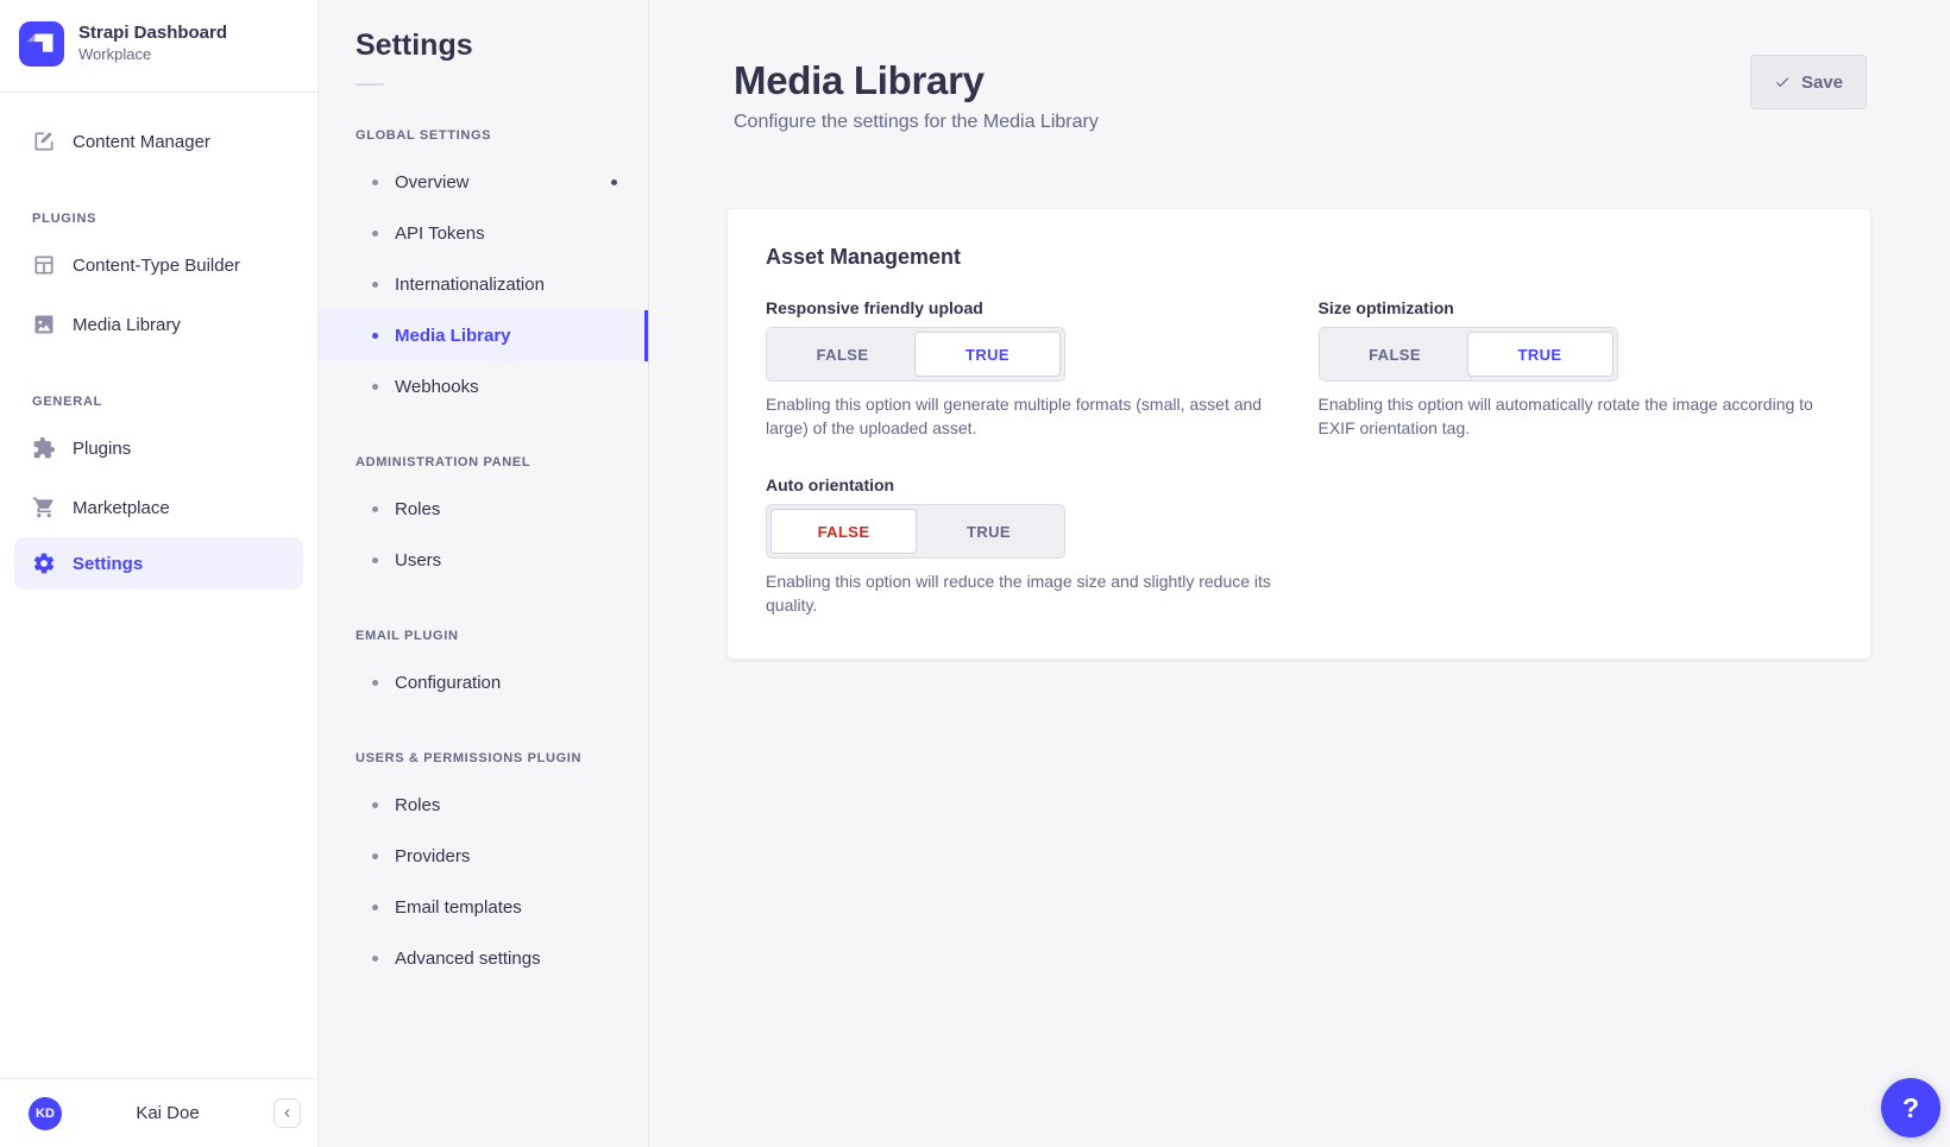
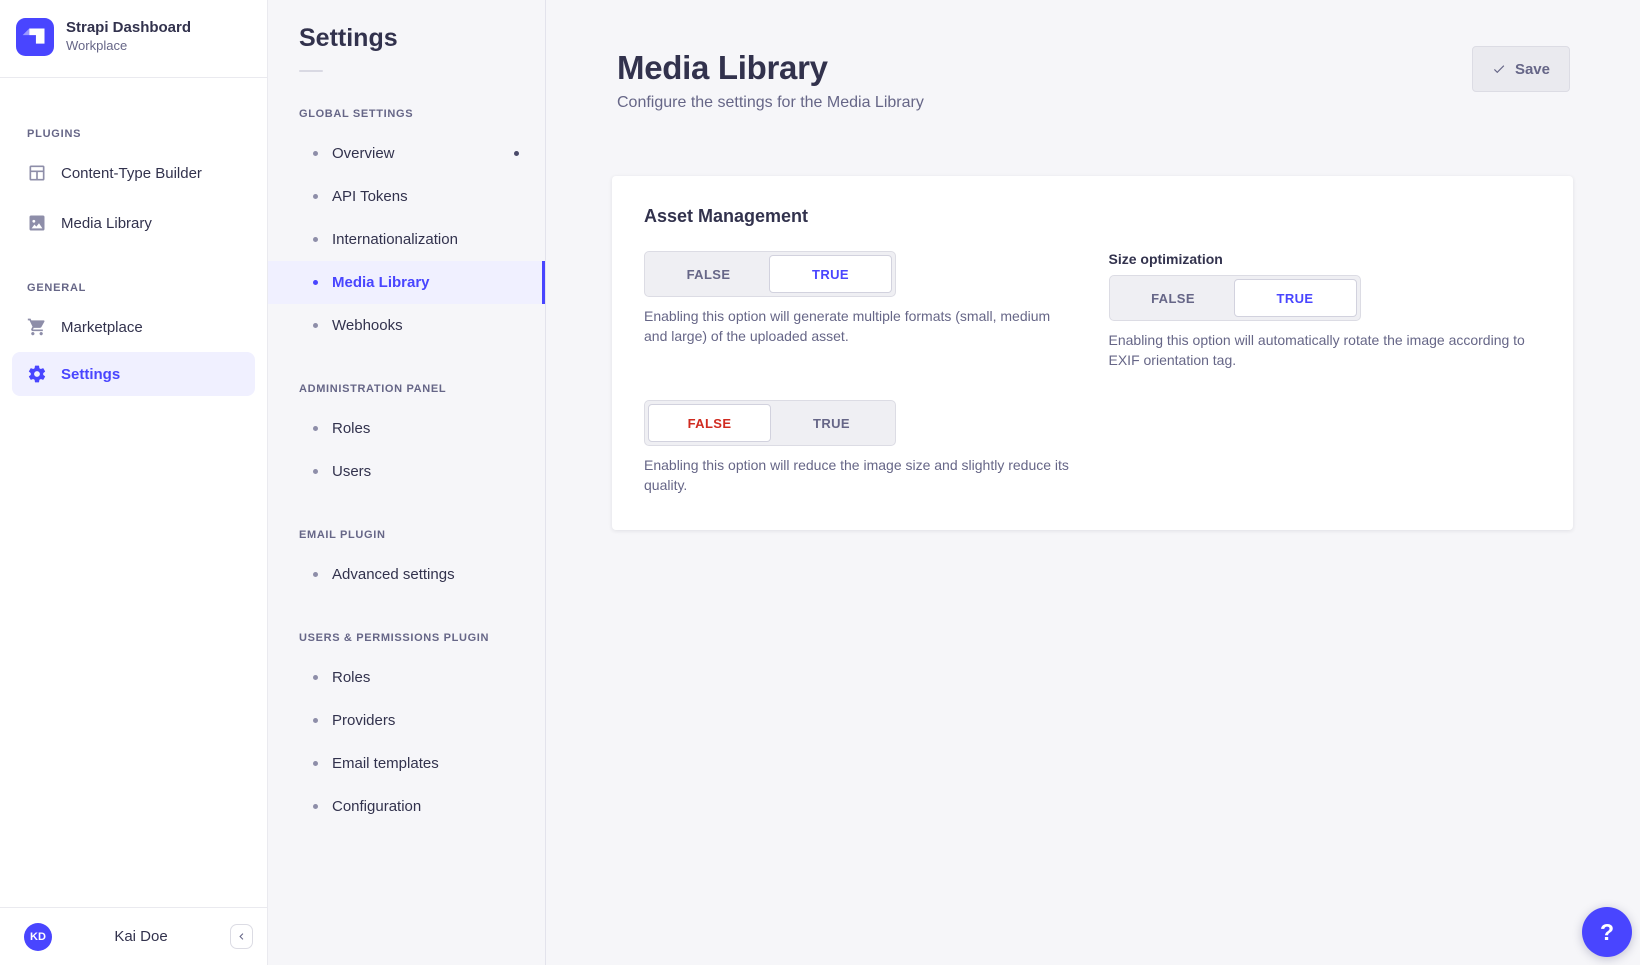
  Strapi Dashboard
  Workplace
- Content Manager
  PLUGINS
  Content-Type Builder
  Media Library
  GENERAL
- Plugins
  Marketplace
  Settings
  KD
  Kai Doe
  Settings
  GLOBAL SETTINGS
  Overview
  API Tokens
  Internationalization
  Media Library
  Webhooks
  ADMINISTRATION PANEL
  Roles
  Users
  EMAIL PLUGIN
- Configuration
+ Advanced settings
  USERS & PERMISSIONS PLUGIN
  Roles
  Providers
  Email templates
- Advanced settings
+ Configuration
  Media Library
  Configure the settings for the Media Library
  Save
  Asset Management
- Responsive friendly upload
  FALSE
  TRUE
- Enabling this option will generate multiple formats (small, asset and large) of the uploaded asset.
+ Enabling this option will generate multiple formats (small, medium and large) of the uploaded asset.
  Size optimization
  FALSE
  TRUE
  Enabling this option will automatically rotate the image according to EXIF orientation tag.
- Auto orientation
  FALSE
  TRUE
  Enabling this option will reduce the image size and slightly reduce its quality.
  ?
